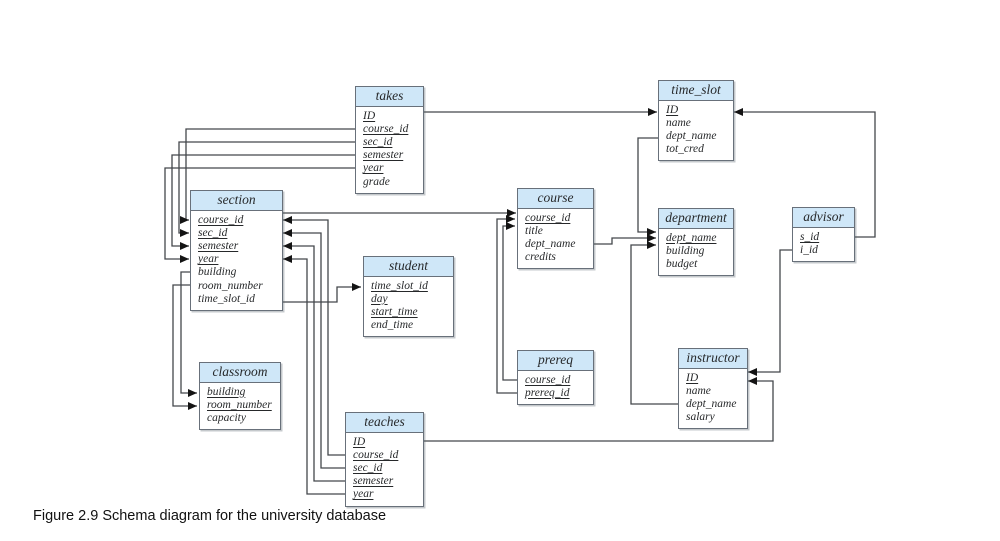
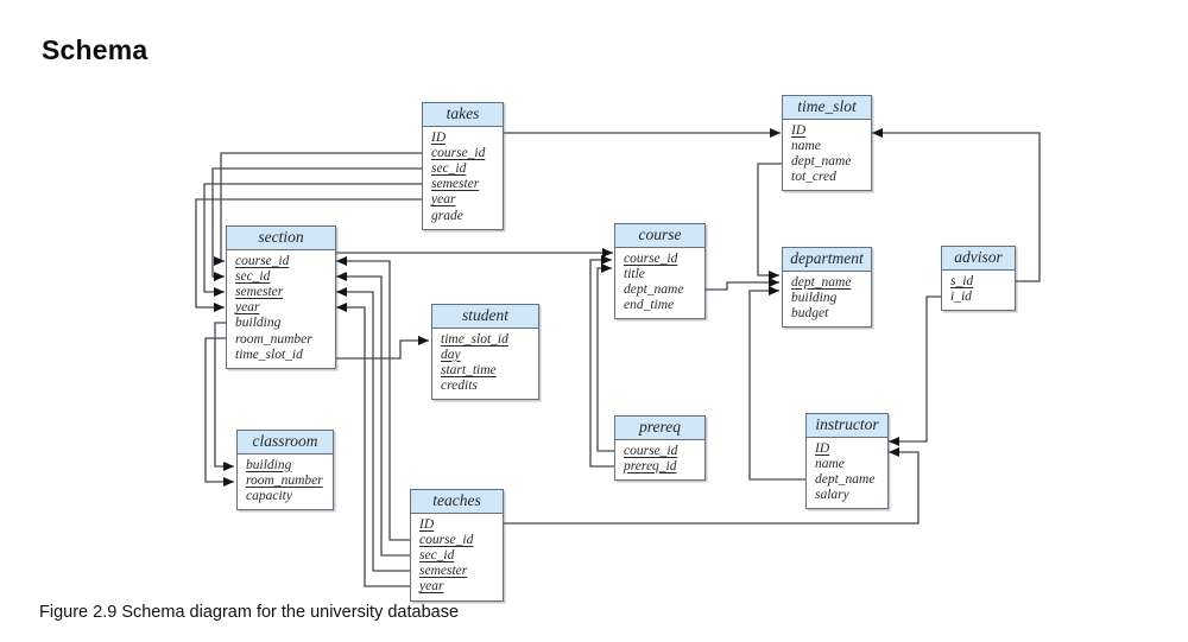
+ Schema
  takes
  ID
  course_id
  sec_id
  semester
  year
  grade
  time_slot
  ID
  name
  dept_name
  tot_cred
  section
  course_id
  sec_id
  semester
  year
  building
  room_number
  time_slot_id
  course
  course_id
  title
  dept_name
- credits
+ end_time
  department
  dept_name
  building
  budget
  advisor
  s_id
  i_id
  student
  time_slot_id
  day
  start_time
- end_time
+ credits
  prereq
  course_id
  prereq_id
  classroom
  building
  room_number
  capacity
  teaches
  ID
  course_id
  sec_id
  semester
  year
  instructor
  ID
  name
  dept_name
  salary
  Figure 2.9 Schema diagram for the university database
